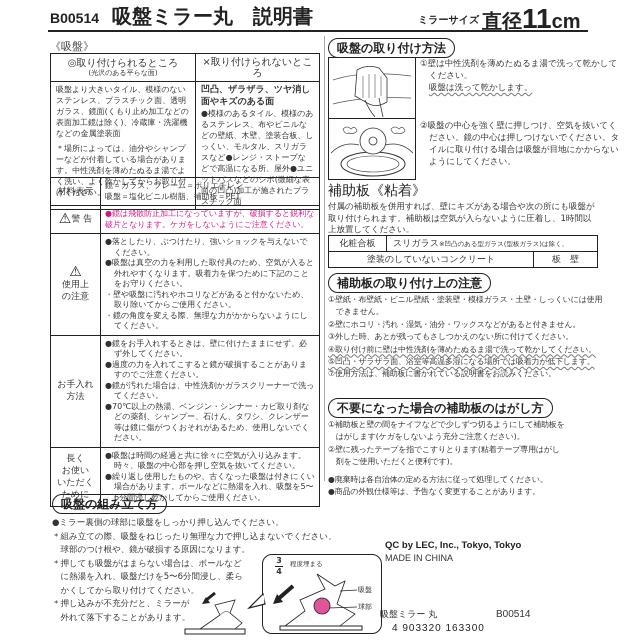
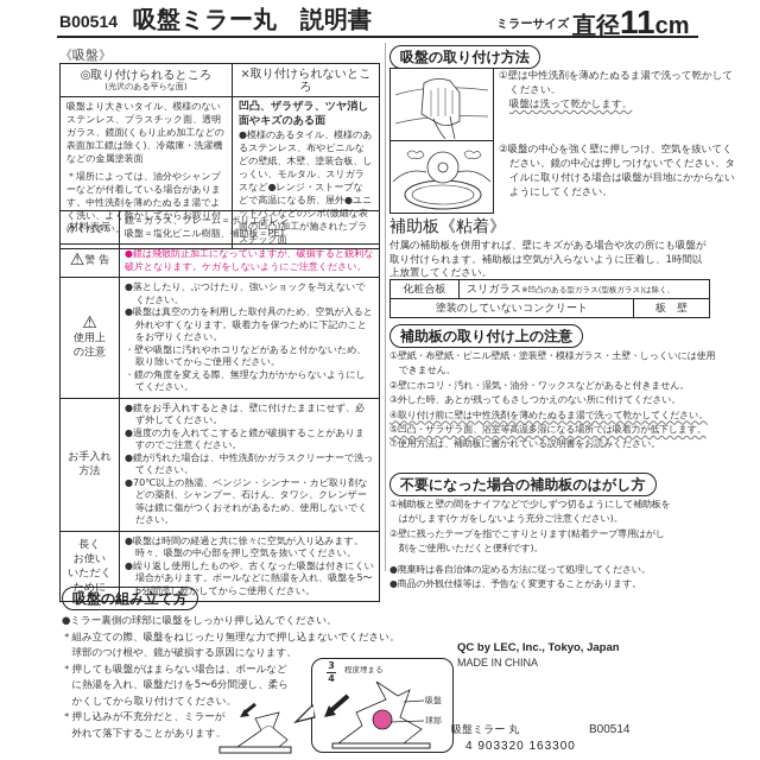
  B00514
  吸盤ミラー丸 説明書
  ミラーサイズ
  直径11cm
  《吸盤》
  ◎取り付けられるところ (光沢のある平らな面)	×取り付けられないところ
  吸盤より大きいタイル、模様のないステンレス、プラスチック面、透明ガラス、鏡面(くもり止め加工などの表面加工鏡は除く)、冷蔵庫・洗濯機などの金属塗装面 ＊場所によっては、油分やシャンプーなどが付着している場合があります。中性洗剤を薄めたぬるま湯でよく洗い、よく乾かしてからお取り付けください。	凹凸、ザラザラ、ツヤ消し面やキズのある面 ●模様のあるタイル、模様のあるステンレス、布やビニルなどの壁紙、木壁、塗装合板、しっくい、モルタル、スリガラスなど●レンジ・ストーブなどで高温になる所、屋外●ユニットバスなどのシボ(微細な表面の凹凸)加工が施されたプラスチック面
  材料表示	鏡＝ガラス、フレーム＝ポリエチレン 吸盤＝塩化ビニル樹脂、補助板＝PET
  ⚠警 告	●鏡は飛散防止加工になっていますが、破損すると鋭利な破片となります。ケガをしないようにご注意ください。
  ⚠ 使用上 の注意	●落としたり、ぶつけたり、強いショックを与えないでください。 ●吸盤は真空の力を利用した取付具のため、空気が入ると外れやすくなります。吸着力を保つために下記のことをお守りください。 ・壁や吸盤に汚れやホコリなどがあると付かないため、取り除いてからご使用ください。 ・鏡の角度を変える際、無理な力がかからないようにしてください。
  お手入れ 方法	●鏡をお手入れするときは、壁に付けたままにせず、必ず外してください。 ●過度の力を入れてこすると鏡が破損することがありますのでご注意ください。 ●鏡が汚れた場合は、中性洗剤かガラスクリーナーで洗ってください。 ●70℃以上の熱湯、ベンジン・シンナー・カビ取り剤などの薬剤、シャンプー、石けん、タワシ、クレンザー等は鏡に傷がつくおそれがあるため、使用しないでください。
  長く お使い いただく ために	●吸盤は時間の経過と共に徐々に空気が入り込みます。時々、吸盤の中心部を押し空気を抜いてください。 ●繰り返し使用したものや、古くなった吸盤は付きにくい場合があります。ボールなどに熱湯を入れ、吸盤を5〜6分間浸し乾かしてからご使用ください。
  吸盤の組み立て方
  ●ミラー裏側の球部に吸盤をしっかり押し込んでください。
  ＊組み立ての際、吸盤をねじったり無理な力で押し込まないでください。
  球部のつけ根や、鏡が破損する原因になります。
  ＊押しても吸盤がはまらない場合は、ボールなど
  に熱湯を入れ、吸盤だけを5〜6分間浸し、柔ら
  かくしてから取り付けてください。
  ＊押し込みが不充分だと、ミラーが
  外れて落下することがあります。
  3
  4
  程度埋まる
  吸盤
  球部
  吸盤の取り付け方法
  ①壁は中性洗剤を薄めたぬるま湯で洗って乾かしてください。
  吸盤は洗って乾かします。
  ②吸盤の中心を強く壁に押しつけ、空気を抜いてください。鏡の中心は押しつけないでください。タイルに取り付ける場合は吸盤が目地にかからないようにしてください。
  補助板《粘着》
  付属の補助板を併用すれば、壁にキズがある場合や次の所にも吸盤が取り付けられます。補助板は空気が入らないように圧着し、1時間以上放置してください。
  化粧合板	スリガラス※凹凸のある型ガラス(型板ガラス)は除く。
  塗装のしていないコンクリート	板 壁
  補助板の取り付け上の注意
  ①壁紙・布壁紙・ビニル壁紙・塗装壁・模様ガラス・土壁・しっくいには使用
  できません。
  ②壁にホコリ・汚れ・湿気・油分・ワックスなどがあると付きません。
  ③外した時、あとが残ってもさしつかえのない所に付けてください。
  ④取り付け前に壁は中性洗剤を薄めたぬるま湯で洗って乾かしてください。
  ⑤凹凸・ザラザラ面、浴室等高温多湿になる場所では吸着力が低下します。
  ⑦使用方法は、補助板に書かれている説明書をお読みください。
  不要になった場合の補助板のはがし方
  ①補助板と壁の間をナイフなどで少しずつ切るようにして補助板を
  はがします(ケガをしないよう充分ご注意ください)。
  ②壁に残ったテープを指でこすりとります(粘着テープ専用はがし
  剤をご使用いただくと便利です)。
  ●廃棄時は各自治体の定める方法に従って処理してください。
  ●商品の外観仕様等は、予告なく変更することがあります。
- QC by LEC, Inc., Tokyo, Tokyo
+ QC by LEC, Inc., Tokyo, Japan
  MADE IN CHINA
  吸盤ミラー 丸
  B00514
  4 903320 163300
